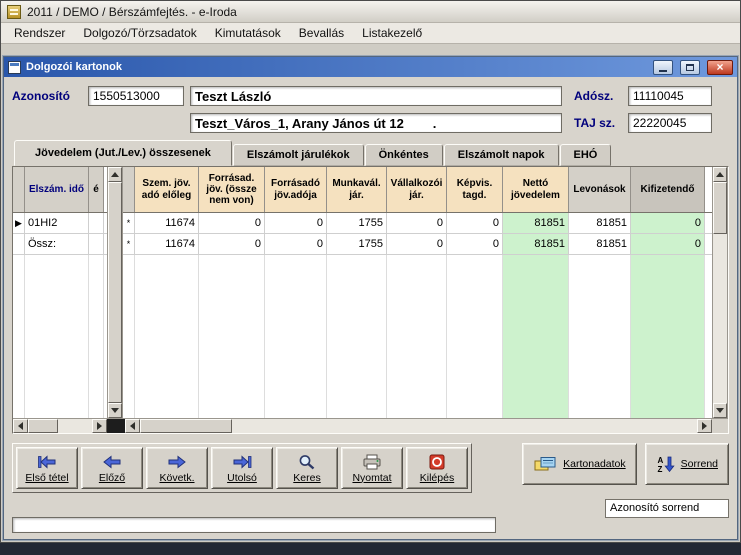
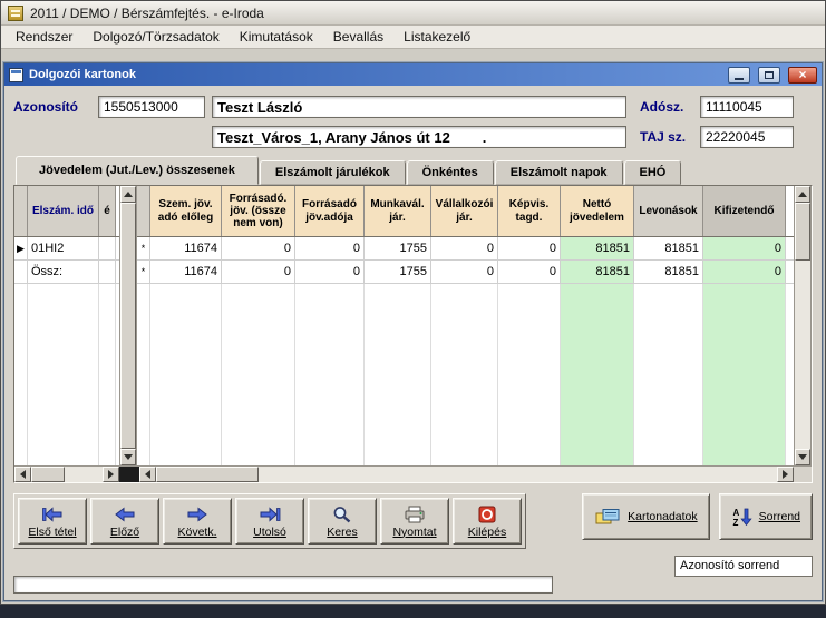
  2011 / DEMO / Bérszámfejtés. - e-Iroda
  Rendszer
  Dolgozó/Törzsadatok
  Kimutatások
  Bevallás
  Listakezelő
  Dolgozói kartonok
  ×
  Azonosító
  1550513000
  Teszt László
  Adósz.
  11110045
  Teszt_Város_1, Arany János út 12 .
  TAJ sz.
  22220045
  Jövedelem (Jut./Lev.) összesenek
  Elszámolt járulékok
  Önkéntes
  Elszámolt napok
  EHÓ
  Elszám. idő
  é
  ▶
  01HI2
  Össz:
  Szem. jöv. adó előleg
- Forrásad. jöv. (össze nem von)
+ Forrásadó. jöv. (össze nem von)
  Forrásadó jöv.adója
  Munkavál. jár.
  Vállalkozói jár.
  Képvis. tagd.
  Nettó jövedelem
  Levonások
  Kifizetendő
  *
  11674
  0
  0
  1755
  0
  0
  81851
  81851
  0
  *
  11674
  0
  0
  1755
  0
  0
  81851
  81851
  0
  Első tétel
  Előző
  Követk.
  Utolsó
  Keres
  Nyomtat
  Kilépés
  Kartonadatok
  A
  Z
  Sorrend
  Azonosító sorrend
